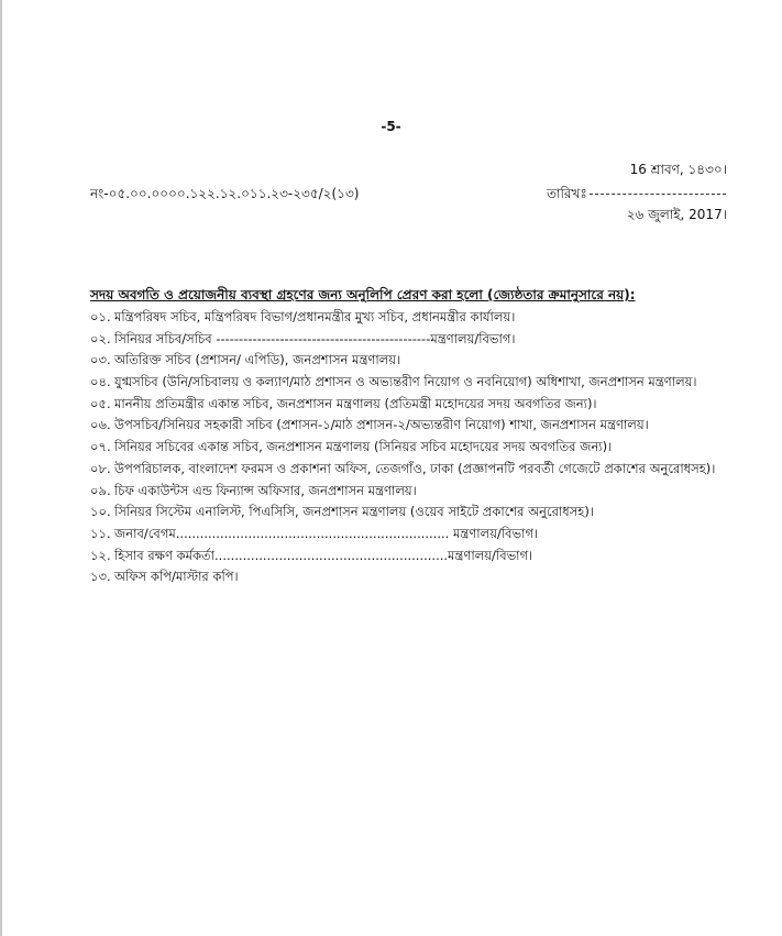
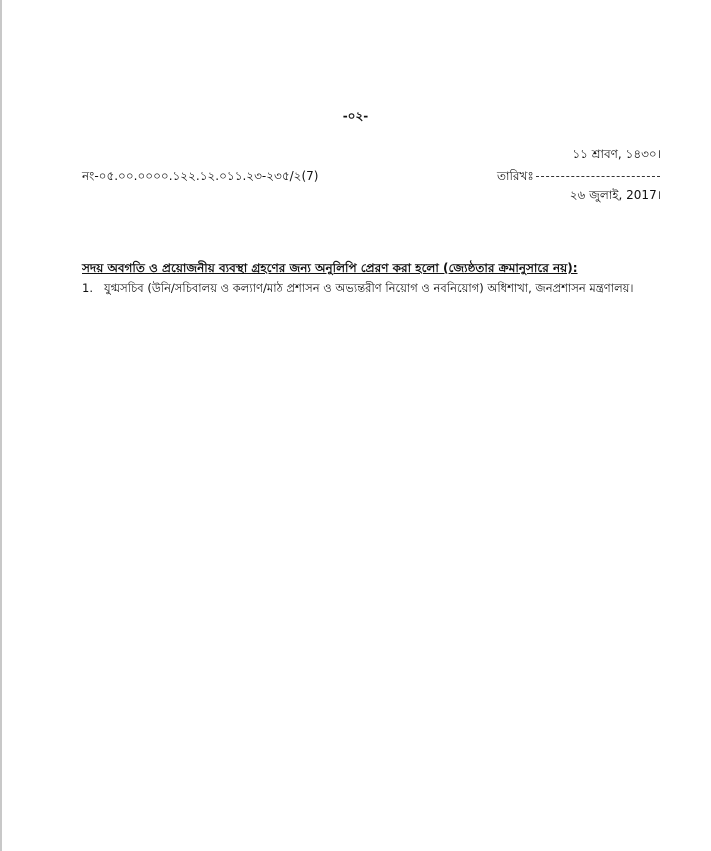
- -5-
+ -০২-
- 16 শ্রাবণ, ১৪৩০।
+ ১১ শ্রাবণ, ১৪৩০।
- নং-০৫.০০.০০০০.১২২.১২.০১১.২৩-২৩৫/২(১৩)
+ নং-০৫.০০.০০০০.১২২.১২.০১১.২৩-২৩৫/২(7)
  তারিখঃ
  ২৬ জুলাই, 2017।
  সদয় অবগতি ও প্রয়োজনীয় ব্যবস্থা গ্রহণের জন্য অনুলিপি প্রেরণ করা হলো (জ্যেষ্ঠতার ক্রমানুসারে নয়):
- ০১. মন্ত্রিপরিষদ সচিব, মন্ত্রিপরিষদ বিভাগ/প্রধানমন্ত্রীর মুখ্য সচিব, প্রধানমন্ত্রীর কার্যালয়।
- ০২. সিনিয়র সচিব/সচিব -----------------------------------------------মন্ত্রণালয়/বিভাগ।
- ০৩. অতিরিক্ত সচিব (প্রশাসন/ এপিডি), জনপ্রশাসন মন্ত্রণালয়।
- ০৪. যুগ্মসচিব (উনি/সচিবালয় ও কল্যাণ/মাঠ প্রশাসন ও অভ্যন্তরীণ নিয়োগ ও নবনিয়োগ) অধিশাখা, জনপ্রশাসন মন্ত্রণালয়।
+ 1. যুগ্মসচিব (উনি/সচিবালয় ও কল্যাণ/মাঠ প্রশাসন ও অভ্যন্তরীণ নিয়োগ ও নবনিয়োগ) অধিশাখা, জনপ্রশাসন মন্ত্রণালয়।
- ০৫. মাননীয় প্রতিমন্ত্রীর একান্ত সচিব, জনপ্রশাসন মন্ত্রণালয় (প্রতিমন্ত্রী মহোদয়ের সদয় অবগতির জন্য)।
- ০৬. উপসচিব/সিনিয়র সহকারী সচিব (প্রশাসন-১/মাঠ প্রশাসন-২/অভ্যন্তরীণ নিয়োগ) শাখা, জনপ্রশাসন মন্ত্রণালয়।
- ০৭. সিনিয়র সচিবের একান্ত সচিব, জনপ্রশাসন মন্ত্রণালয় (সিনিয়র সচিব মহোদয়ের সদয় অবগতির জন্য)।
- ০৮. উপপরিচালক, বাংলাদেশ ফরমস ও প্রকাশনা অফিস, তেজগাঁও, ঢাকা (প্রজ্ঞাপনটি পরবর্তী গেজেটে প্রকাশের অনুরোধসহ)।
- ০৯. চিফ একাউন্টস এন্ড ফিন্যান্স অফিসার, জনপ্রশাসন মন্ত্রণালয়।
- ১০. সিনিয়র সিস্টেম এনালিস্ট, পিএসিসি, জনপ্রশাসন মন্ত্রণালয় (ওয়েব সাইটে প্রকাশের অনুরোধসহ)।
- ১১. জনাব/বেগম.................................................................... মন্ত্রণালয়/বিভাগ।
- ১২. হিসাব রক্ষণ কর্মকর্তা..........................................................মন্ত্রণালয়/বিভাগ।
- ১৩. অফিস কপি/মাস্টার কপি।
